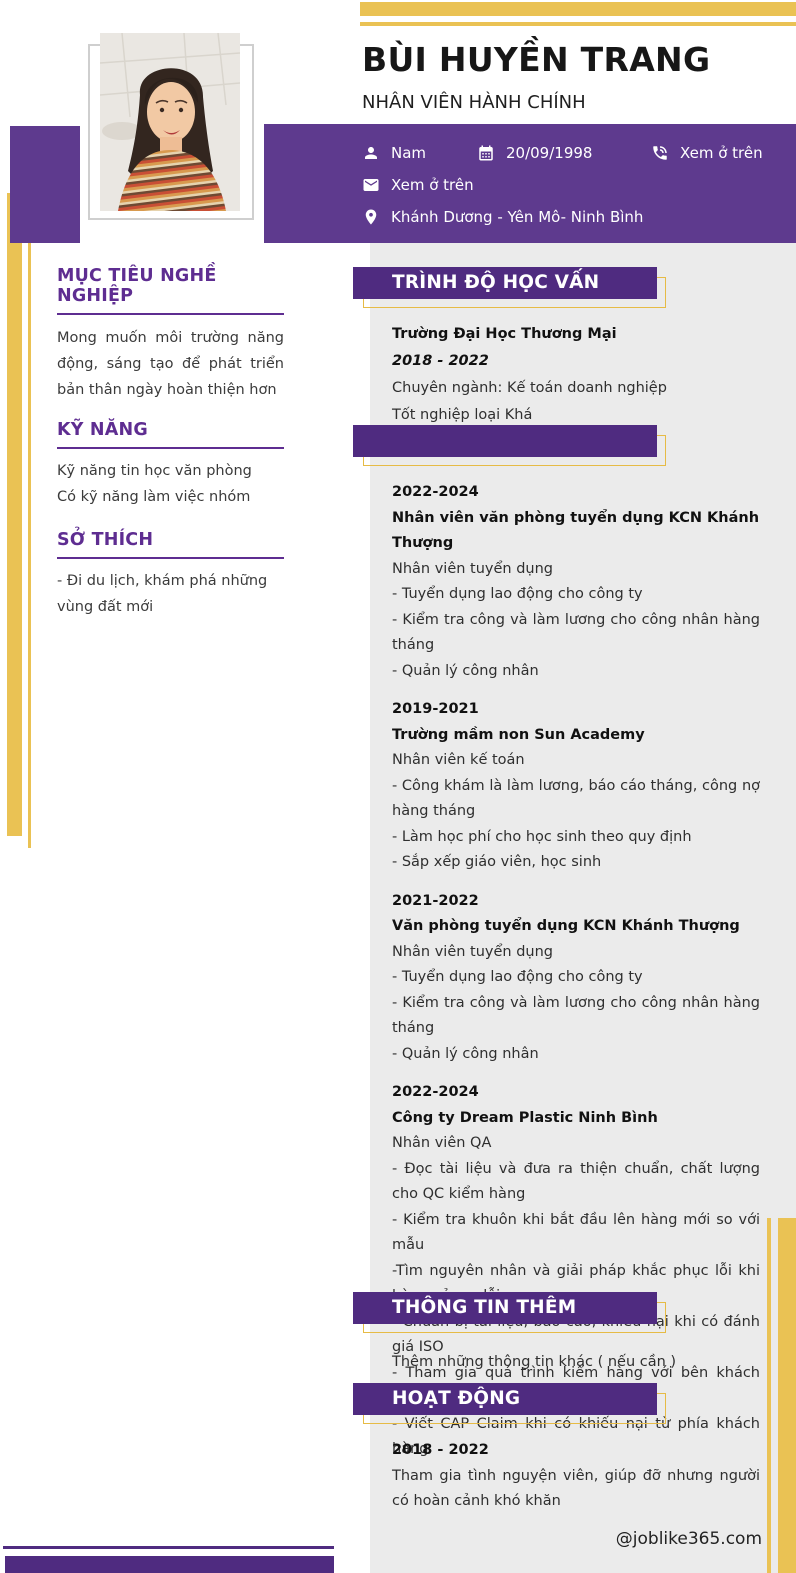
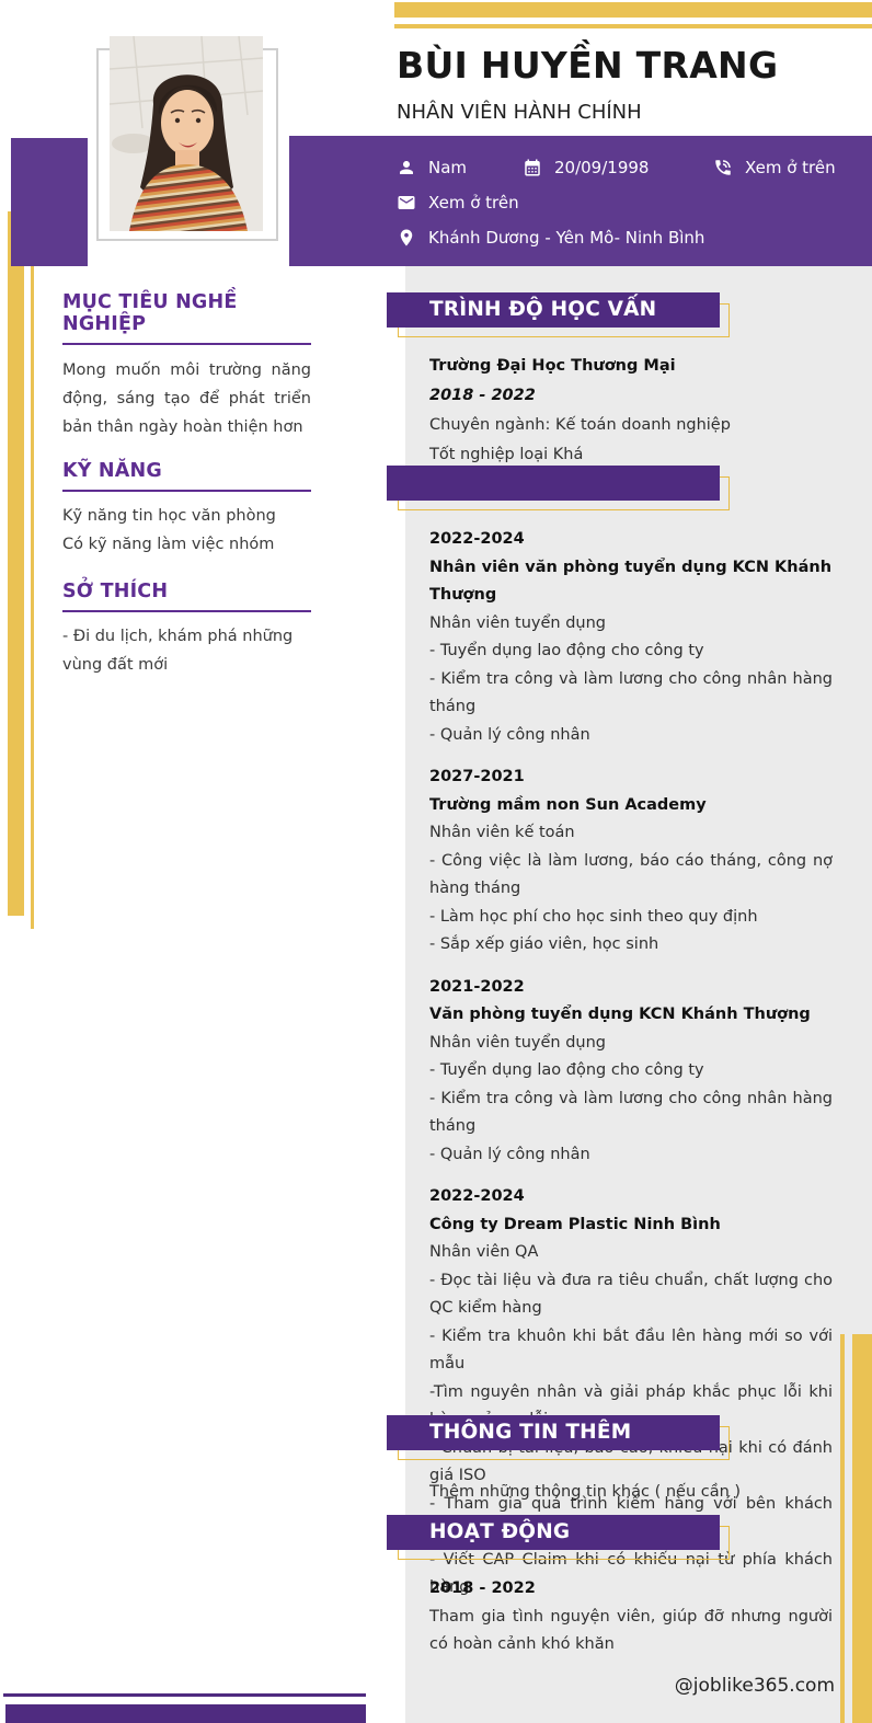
  Nam
  20/09/1998
  Xem ở trên
  Xem ở trên
  Khánh Dương - Yên Mô- Ninh Bình
  BÙI HUYỀN TRANG
  NHÂN VIÊN HÀNH CHÍNH
  MỤC TIÊU NGHỀ NGHIỆP
  Mong muốn môi trường năng động, sáng tạo để phát triển bản thân ngày hoàn thiện hơn
  KỸ NĂNG
  Kỹ năng tin học văn phòng
  Có kỹ năng làm việc nhóm
  SỞ THÍCH
  - Đi du lịch, khám phá những vùng đất mới
  TRÌNH ĐỘ HỌC VẤN
  Trường Đại Học Thương Mại
  2018 - 2022
  Chuyên ngành: Kế toán doanh nghiệp
  Tốt nghiệp loại Khá
  2022-2024
  Nhân viên văn phòng tuyển dụng KCN Khánh Thượng
  Nhân viên tuyển dụng
  - Tuyển dụng lao động cho công ty
  - Kiểm tra công và làm lương cho công nhân hàng tháng
  - Quản lý công nhân
- 2019-2021
+ 2027-2021
  Trường mầm non Sun Academy
  Nhân viên kế toán
- - Công khám là làm lương, báo cáo tháng, công nợ hàng tháng
+ - Công việc là làm lương, báo cáo tháng, công nợ hàng tháng
  - Làm học phí cho học sinh theo quy định
  - Sắp xếp giáo viên, học sinh
  2021-2022
  Văn phòng tuyển dụng KCN Khánh Thượng
  Nhân viên tuyển dụng
  - Tuyển dụng lao động cho công ty
  - Kiểm tra công và làm lương cho công nhân hàng tháng
  - Quản lý công nhân
  2022-2024
  Công ty Dream Plastic Ninh Bình
  Nhân viên QA
- - Đọc tài liệu và đưa ra thiện chuẩn, chất lượng cho QC kiểm hàng
+ - Đọc tài liệu và đưa ra tiêu chuẩn, chất lượng cho QC kiểm hàng
  - Kiểm tra khuôn khi bắt đầu lên hàng mới so với mẫu
  -Tìm nguyên nhân và giải pháp khắc phục lỗi khi
  - Tham gia quá trình kiểm hàng với bên khách
  - Viết CAP Claim khi có khiếu nại từ phía khách hàng
  THÔNG TIN THÊM
  Thêm những thông tin khác ( nếu cần )
  HOẠT ĐỘNG
  2018 - 2022
  Tham gia tình nguyện viên, giúp đỡ nhưng người có hoàn cảnh khó khăn
  @joblike365.com
